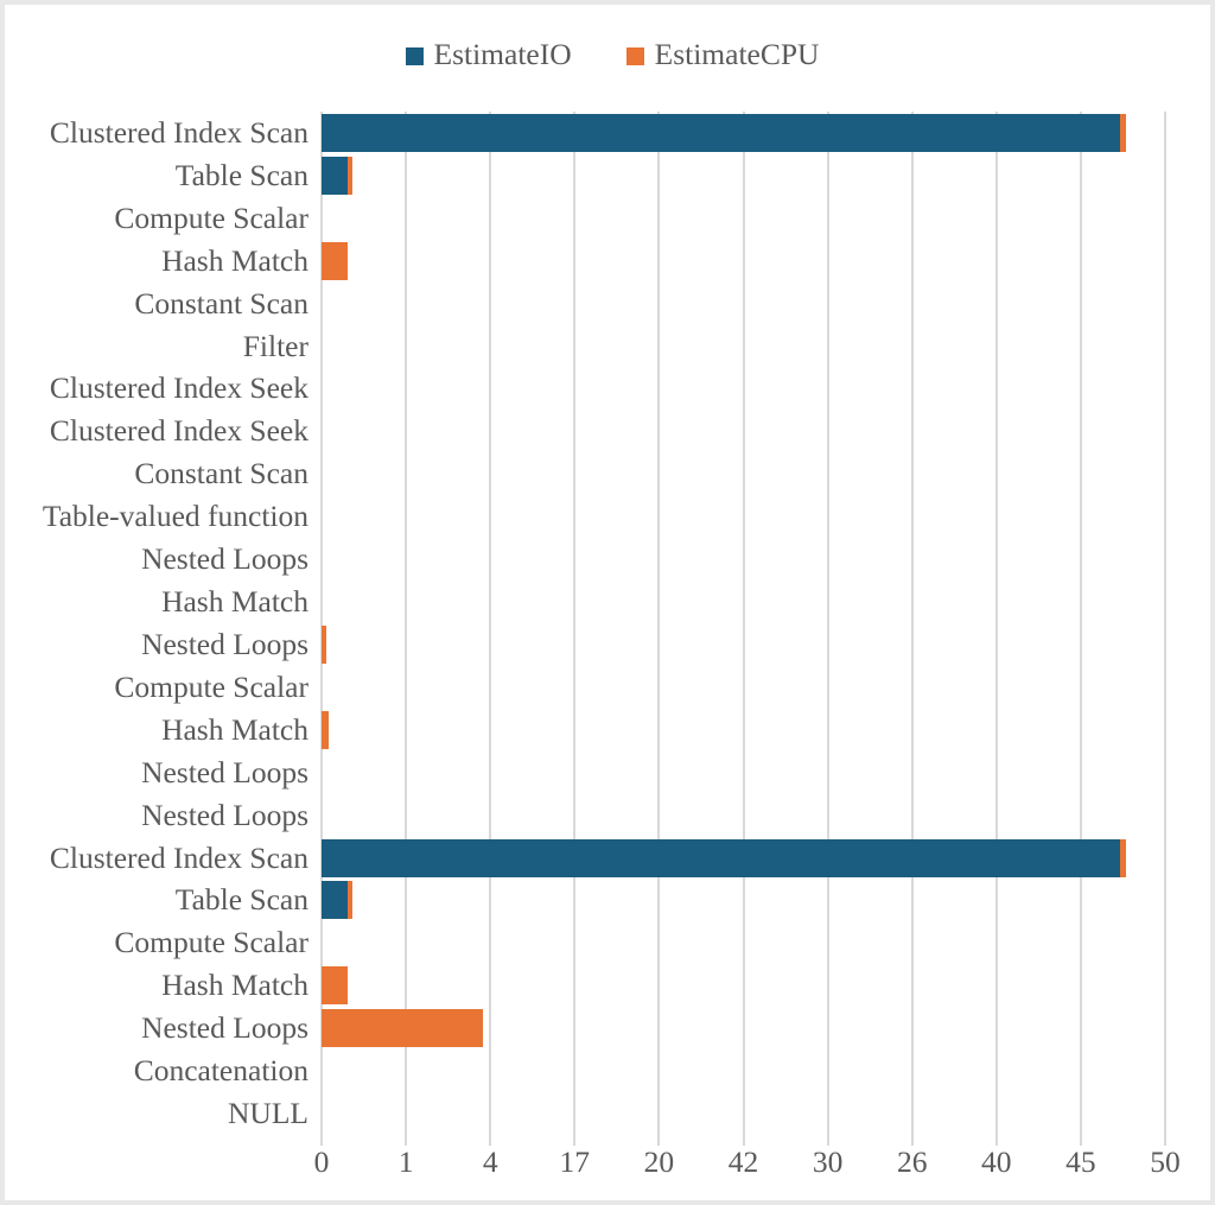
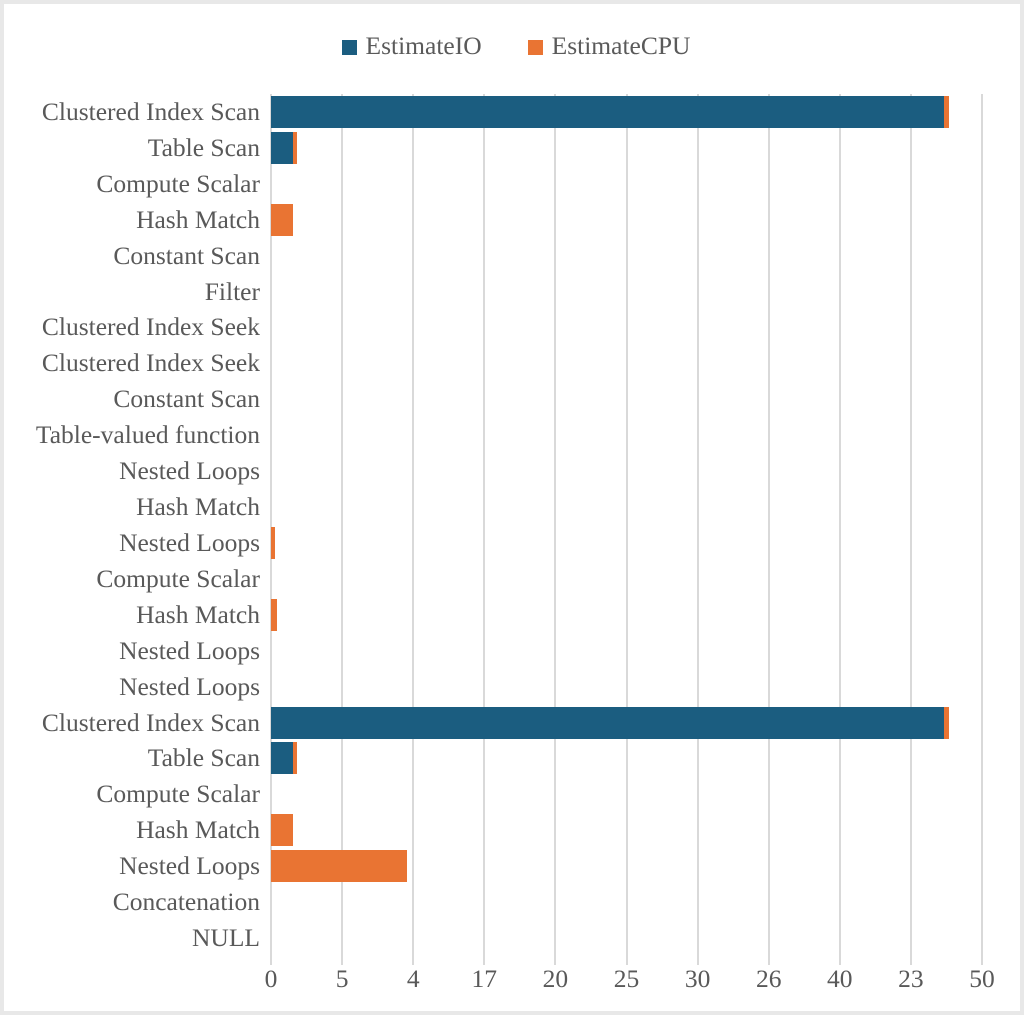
  EstimateIO
  EstimateCPU
  Clustered Index Scan
  Table Scan
  Compute Scalar
  Hash Match
  Constant Scan
  Filter
  Clustered Index Seek
  Clustered Index Seek
  Constant Scan
  Table-valued function
  Nested Loops
  Hash Match
  Nested Loops
  Compute Scalar
  Hash Match
  Nested Loops
  Nested Loops
  Clustered Index Scan
  Table Scan
  Compute Scalar
  Hash Match
  Nested Loops
  Concatenation
  NULL
  0
- 1
+ 5
  4
  17
  20
- 42
+ 25
  30
  26
  40
- 45
+ 23
  50
